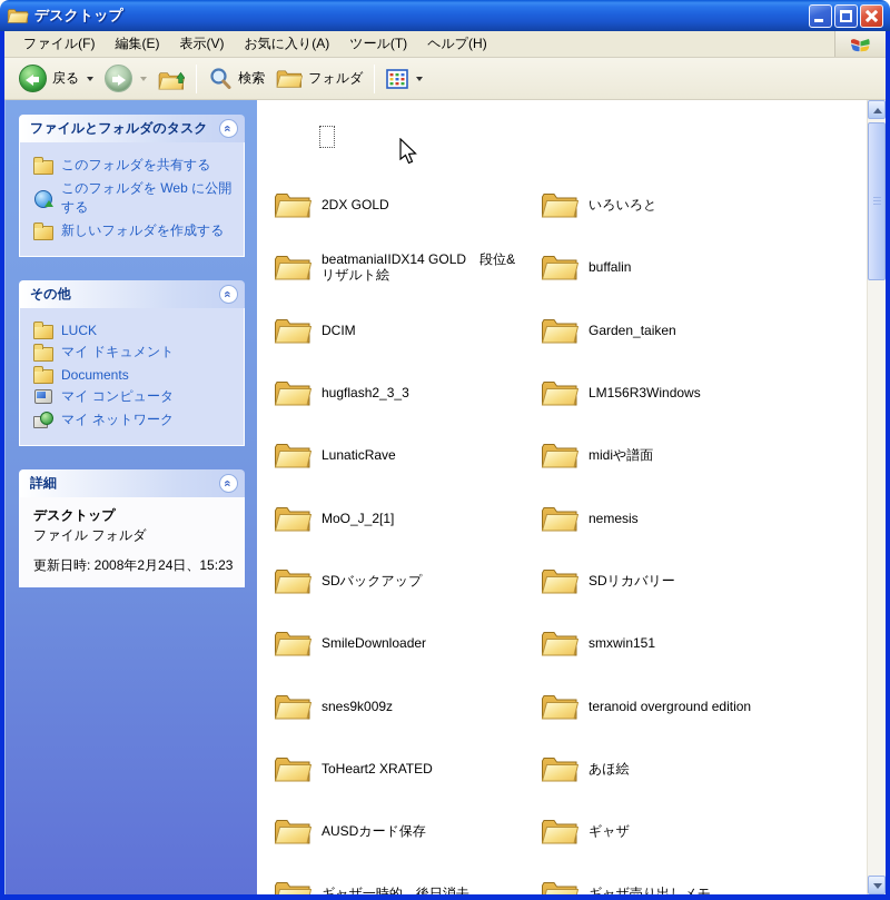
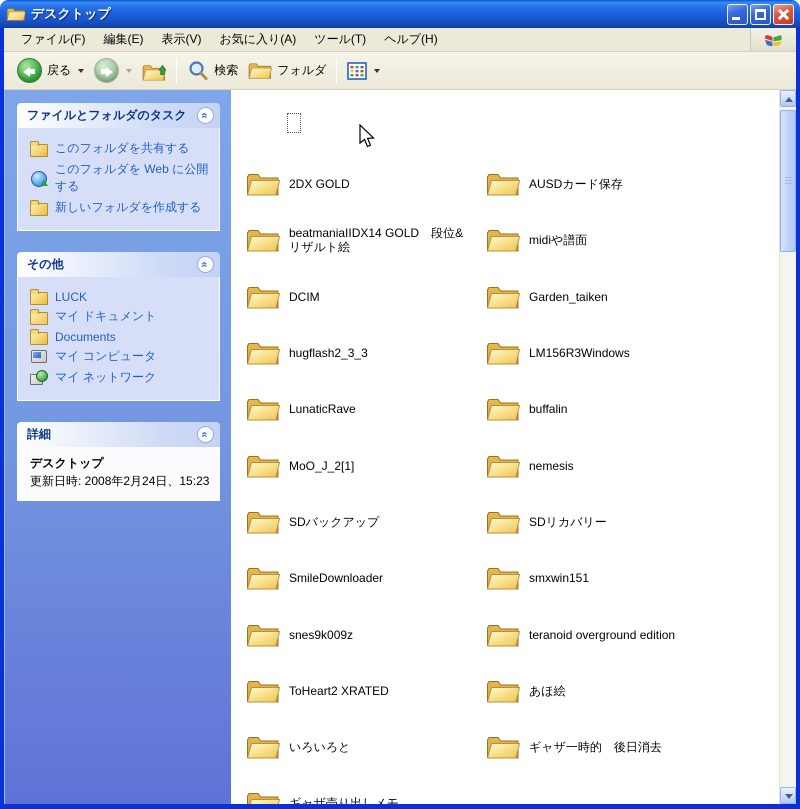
  デスクトップ
  ファイル(F)
  編集(E)
  表示(V)
  お気に入り(A)
  ツール(T)
  ヘルプ(H)
  戻る
  検索
  フォルダ
  ファイルとフォルダのタスク
  このフォルダを共有する
  このフォルダを Web に公開する
  新しいフォルダを作成する
  その他
  LUCK
  マイ ドキュメント
  Documents
  マイ コンピュータ
  マイ ネットワーク
  詳細
  デスクトップ
- ファイル フォルダ
  更新日時: 2008年2月24日、15:23
  2DX GOLD
- いろいろと
+ AUSDカード保存
  beatmaniaIIDX14 GOLD 段位&リザルト絵
- buffalin
+ midiや譜面
  DCIM
  Garden_taiken
  hugflash2_3_3
  LM156R3Windows
  LunaticRave
- midiや譜面
+ buffalin
  MoO_J_2[1]
  nemesis
  SDバックアップ
  SDリカバリー
  SmileDownloader
  smxwin151
  snes9k009z
  teranoid overground edition
  ToHeart2 XRATED
  あほ絵
- AUSDカード保存
+ いろいろと
- ギャザ
  ギャザ一時的 後日消去
  ギャザ売り出しメモ
